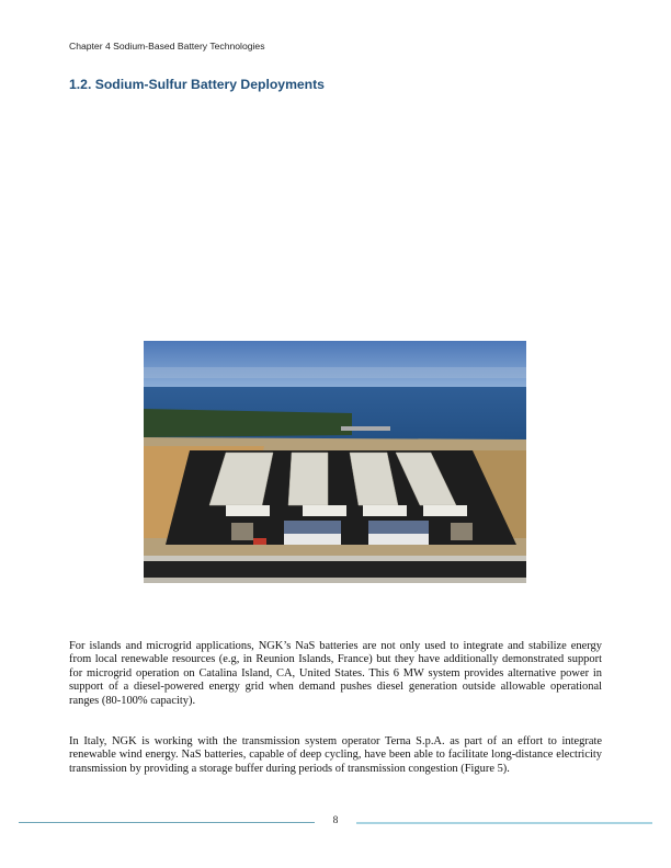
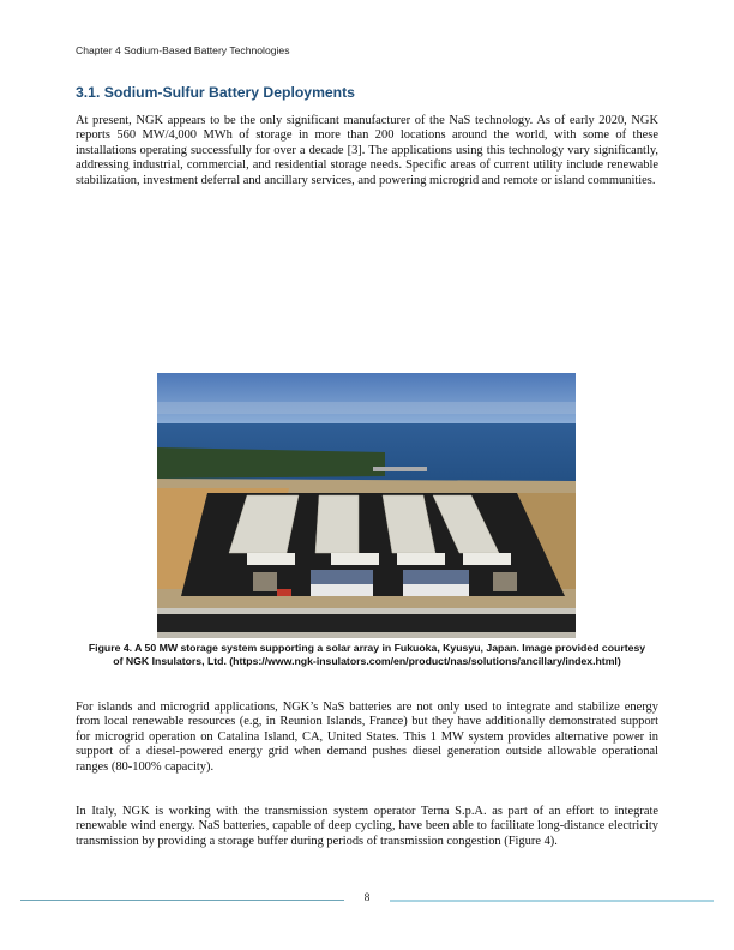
  Chapter 4 Sodium-Based Battery Technologies
- 1.2. Sodium-Sulfur Battery Deployments
+ 3.1. Sodium-Sulfur Battery Deployments
+ At present, NGK appears to be the only significant manufacturer of the NaS technology. As of early 2020, NGK reports 560 MW/4,000 MWh of storage in more than 200 locations around the world, with some of these installations operating successfully for over a decade [3]. The applications using this technology vary significantly, addressing industrial, commercial, and residential storage needs. Specific areas of current utility include renewable stabilization, investment deferral and ancillary services, and powering microgrid and remote or island communities.
+ Figure 4. A 50 MW storage system supporting a solar array in Fukuoka, Kyusyu, Japan. Image provided courtesy of NGK Insulators, Ltd. (https://www.ngk-insulators.com/en/product/nas/solutions/ancillary/index.html)
- For islands and microgrid applications, NGK’s NaS batteries are not only used to integrate and stabilize energy from local renewable resources (e.g, in Reunion Islands, France) but they have additionally demonstrated support for microgrid operation on Catalina Island, CA, United States. This 6 MW system provides alternative power in support of a diesel-powered energy grid when demand pushes diesel generation outside allowable operational ranges (80-100% capacity).
+ For islands and microgrid applications, NGK’s NaS batteries are not only used to integrate and stabilize energy from local renewable resources (e.g, in Reunion Islands, France) but they have additionally demonstrated support for microgrid operation on Catalina Island, CA, United States. This 1 MW system provides alternative power in support of a diesel-powered energy grid when demand pushes diesel generation outside allowable operational ranges (80-100% capacity).
- In Italy, NGK is working with the transmission system operator Terna S.p.A. as part of an effort to integrate renewable wind energy. NaS batteries, capable of deep cycling, have been able to facilitate long-distance electricity transmission by providing a storage buffer during periods of transmission congestion (Figure 5).
+ In Italy, NGK is working with the transmission system operator Terna S.p.A. as part of an effort to integrate renewable wind energy. NaS batteries, capable of deep cycling, have been able to facilitate long-distance electricity transmission by providing a storage buffer during periods of transmission congestion (Figure 4).
  8
